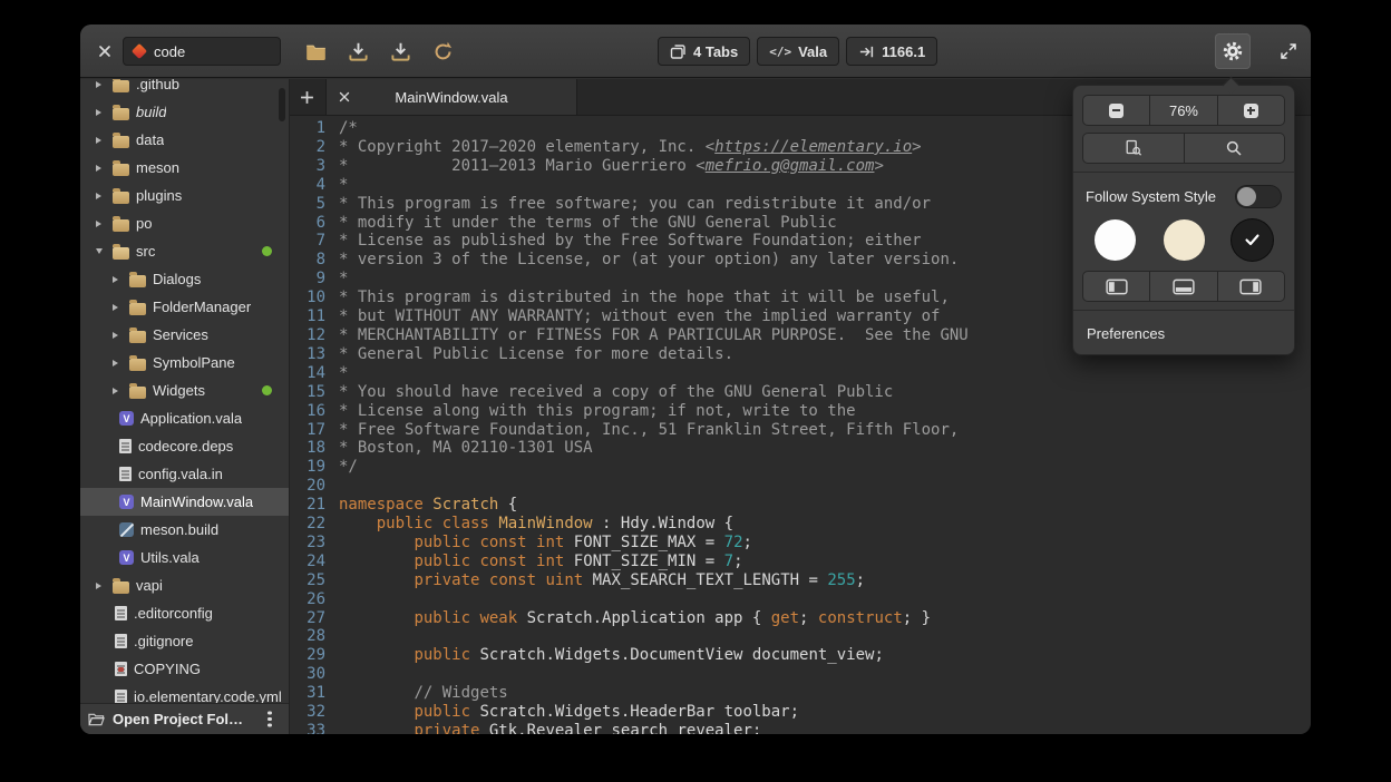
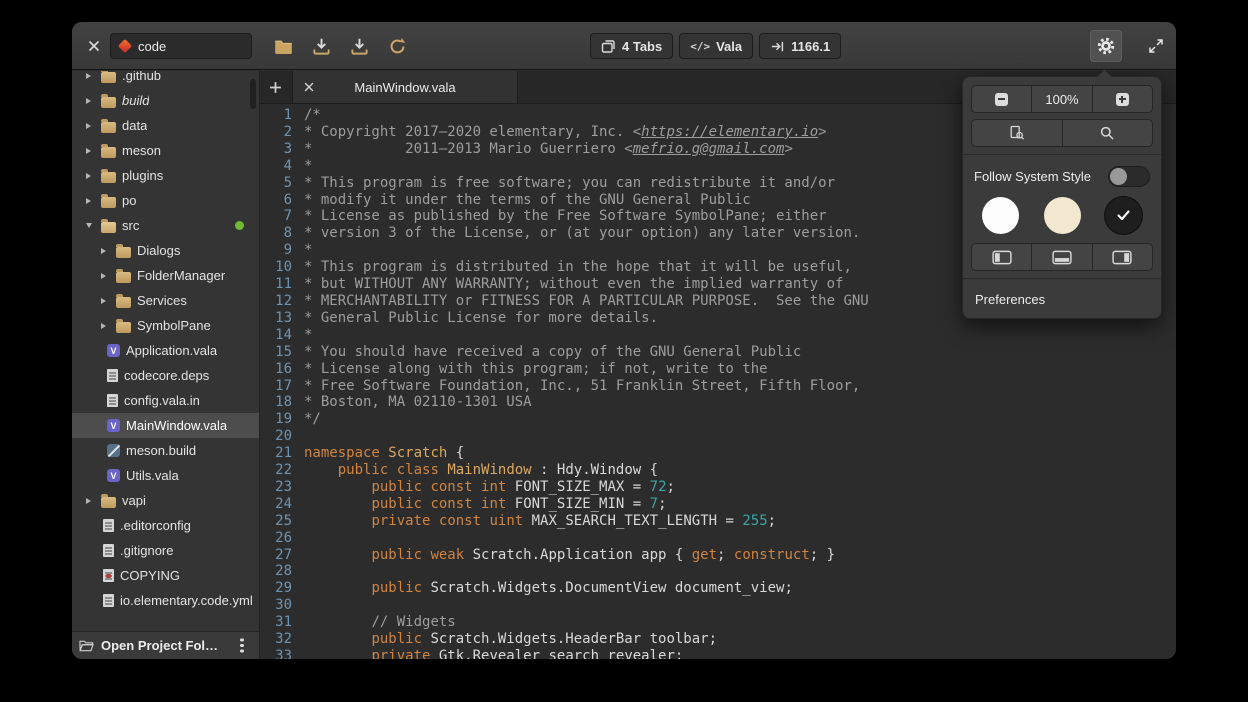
  code
  4 Tabs
  </>
  Vala
  1166.1
  .github
  build
  data
  meson
  plugins
  po
  src
  Dialogs
  FolderManager
  Services
  SymbolPane
- Widgets
  V
  Application.vala
  codecore.deps
  config.vala.in
  V
  MainWindow.vala
  meson.build
  V
  Utils.vala
  vapi
  .editorconfig
  .gitignore
  COPYING
  io.elementary.code.yml
  Open Project Folder
  MainWindow.vala
  1
  /*
  2
  * Copyright 2017–2020 elementary, Inc. <https://elementary.io>
  3
  * 2011–2013 Mario Guerriero <mefrio.g@gmail.com>
  4
  *
  5
  * This program is free software; you can redistribute it and/or
  6
  * modify it under the terms of the GNU General Public
  7
- * License as published by the Free Software Foundation; either
+ * License as published by the Free Software SymbolPane; either
  8
  * version 3 of the License, or (at your option) any later version.
  9
  *
  10
  * This program is distributed in the hope that it will be useful,
  11
  * but WITHOUT ANY WARRANTY; without even the implied warranty of
  12
  * MERCHANTABILITY or FITNESS FOR A PARTICULAR PURPOSE. See the GNU
  13
  * General Public License for more details.
  14
  *
  15
  * You should have received a copy of the GNU General Public
  16
  * License along with this program; if not, write to the
  17
  * Free Software Foundation, Inc., 51 Franklin Street, Fifth Floor,
  18
  * Boston, MA 02110-1301 USA
  19
  */
  20
  21
  namespace Scratch {
  22
  public class MainWindow : Hdy.Window {
  23
  public const int FONT_SIZE_MAX = 72;
  24
  public const int FONT_SIZE_MIN = 7;
  25
  private const uint MAX_SEARCH_TEXT_LENGTH = 255;
  26
  27
  public weak Scratch.Application app { get; construct; }
  28
  29
  public Scratch.Widgets.DocumentView document_view;
  30
  31
  // Widgets
  32
  public Scratch.Widgets.HeaderBar toolbar;
  33
  private Gtk.Revealer search_revealer;
- 76%
+ 100%
  Follow System Style
  Preferences
